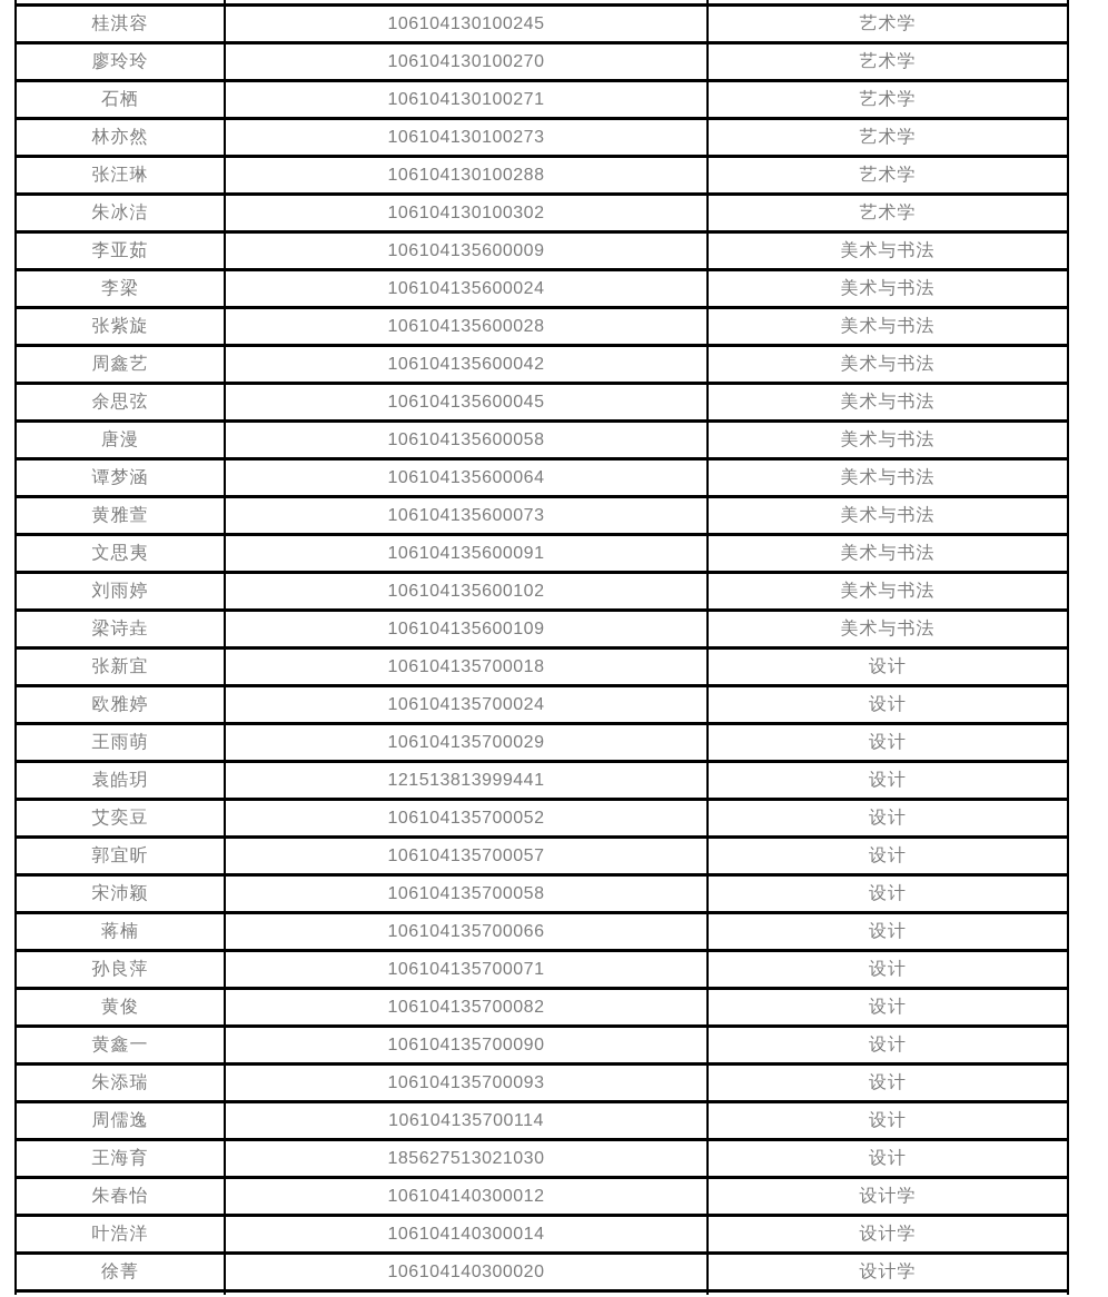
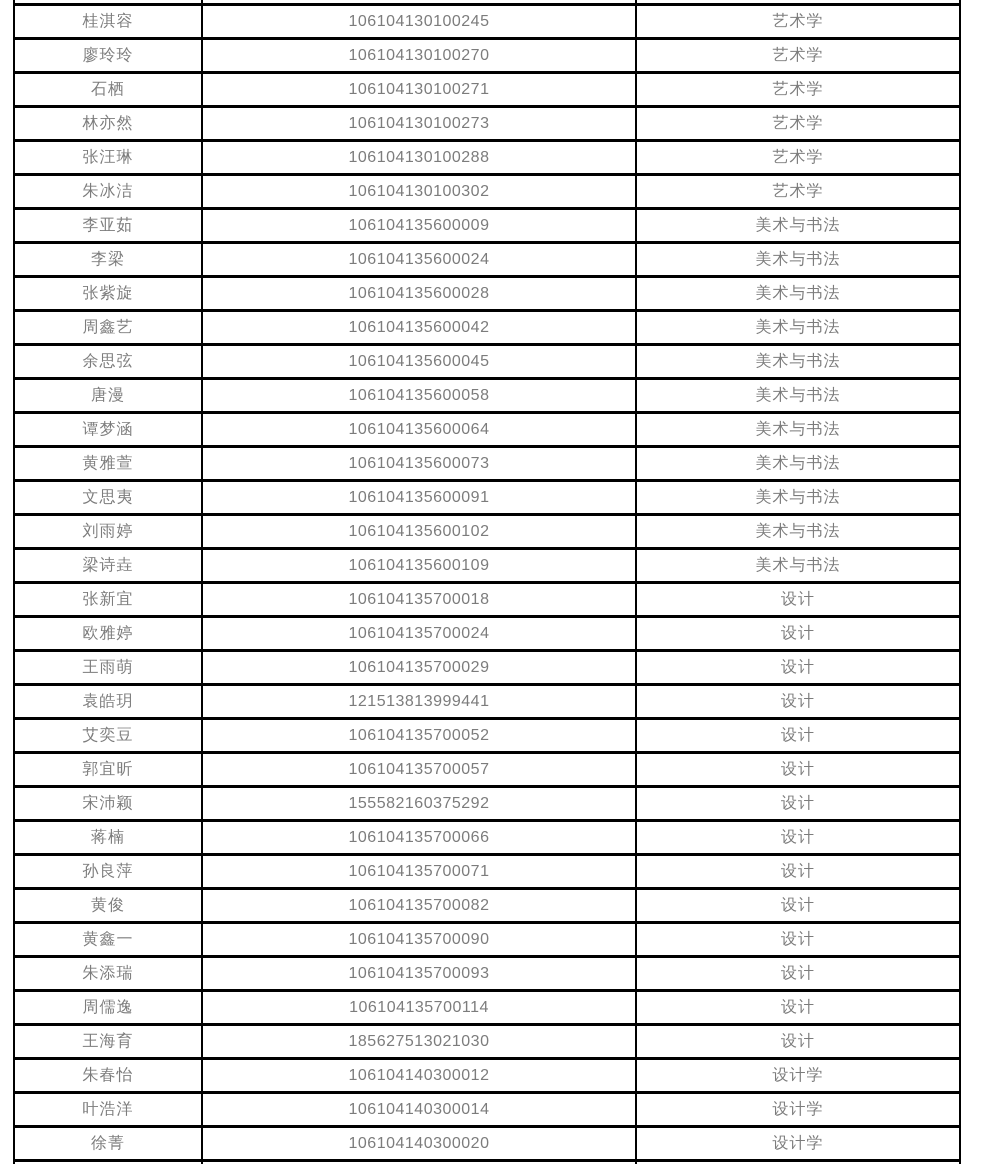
  桂淇容	106104130100245	艺术学
  廖玲玲	106104130100270	艺术学
  石栖	106104130100271	艺术学
  林亦然	106104130100273	艺术学
  张汪琳	106104130100288	艺术学
  朱冰洁	106104130100302	艺术学
  李亚茹	106104135600009	美术与书法
  李梁	106104135600024	美术与书法
  张紫旋	106104135600028	美术与书法
  周鑫艺	106104135600042	美术与书法
  余思弦	106104135600045	美术与书法
  唐漫	106104135600058	美术与书法
  谭梦涵	106104135600064	美术与书法
  黄雅萱	106104135600073	美术与书法
  文思夷	106104135600091	美术与书法
  刘雨婷	106104135600102	美术与书法
  梁诗垚	106104135600109	美术与书法
  张新宜	106104135700018	设计
  欧雅婷	106104135700024	设计
  王雨萌	106104135700029	设计
  袁皓玥	121513813999441	设计
  艾奕豆	106104135700052	设计
  郭宜昕	106104135700057	设计
- 宋沛颖	106104135700058	设计
+ 宋沛颖	155582160375292	设计
  蒋楠	106104135700066	设计
  孙良萍	106104135700071	设计
  黄俊	106104135700082	设计
  黄鑫一	106104135700090	设计
  朱添瑞	106104135700093	设计
  周儒逸	106104135700114	设计
  王海育	185627513021030	设计
  朱春怡	106104140300012	设计学
  叶浩洋	106104140300014	设计学
  徐菁	106104140300020	设计学
